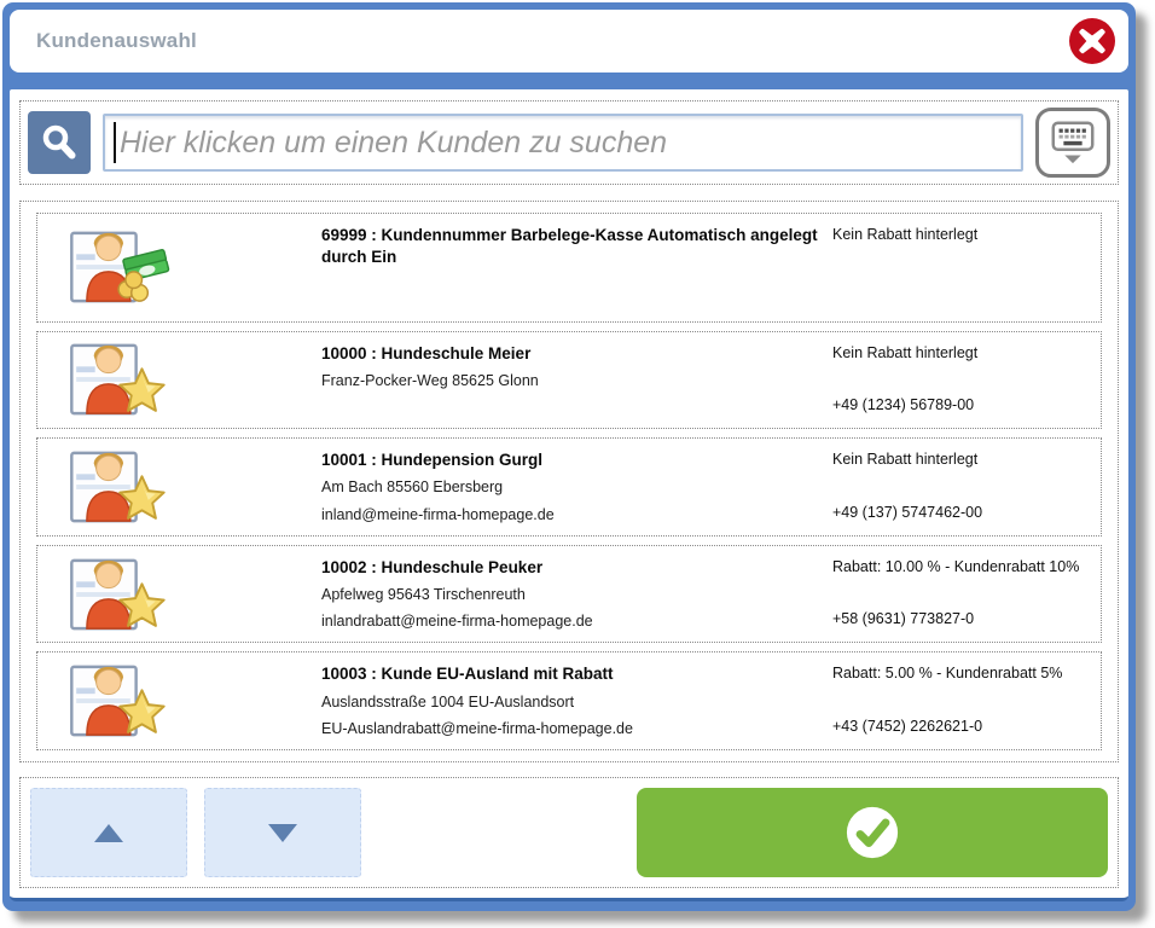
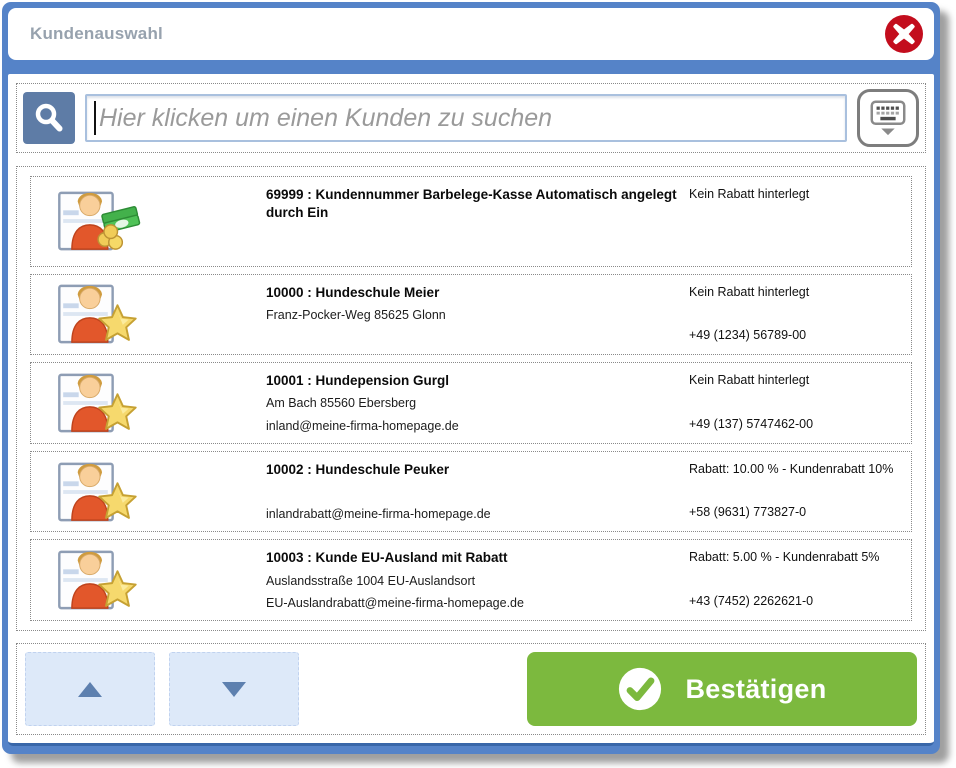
  Kundenauswahl
  Hier klicken um einen Kunden zu suchen
  69999 : Kundennummer Barbelege-Kasse Automatisch angelegt durch Ein
  Kein Rabatt hinterlegt
  10000 : Hundeschule Meier
  Franz-Pocker-Weg 85625 Glonn
  Kein Rabatt hinterlegt
  +49 (1234) 56789-00
  10001 : Hundepension Gurgl
  Am Bach 85560 Ebersberg
  inland@meine-firma-homepage.de
  Kein Rabatt hinterlegt
  +49 (137) 5747462-00
  10002 : Hundeschule Peuker
- Apfelweg 95643 Tirschenreuth
  inlandrabatt@meine-firma-homepage.de
  Rabatt: 10.00 % - Kundenrabatt 10%
  +58 (9631) 773827-0
  10003 : Kunde EU-Ausland mit Rabatt
  Auslandsstraße 1004 EU-Auslandsort
  EU-Auslandrabatt@meine-firma-homepage.de
  Rabatt: 5.00 % - Kundenrabatt 5%
  +43 (7452) 2262621-0
+ Bestätigen
